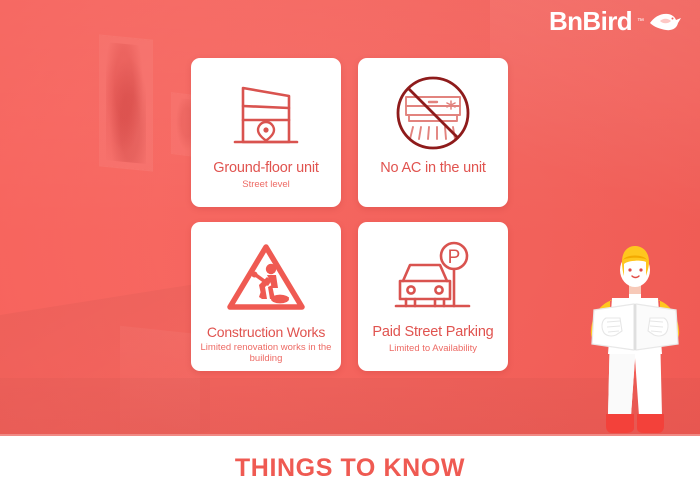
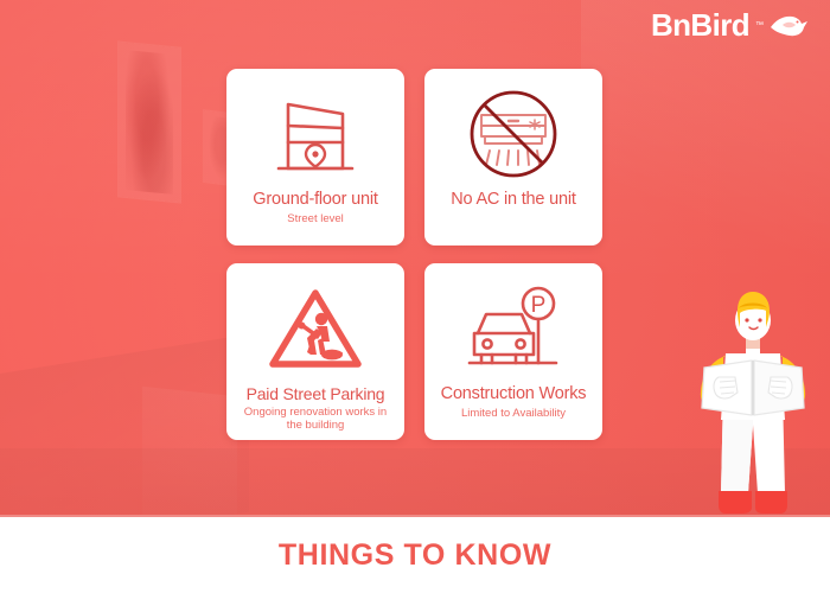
  BnBird
  Ground-floor unit
  Street level
  No AC in the unit
- Construction Works
+ Paid Street Parking
- Limited renovation works in the building
+ Ongoing renovation works in the building
  P
- Paid Street Parking
+ Construction Works
  Limited to Availability
  THINGS TO KNOW
